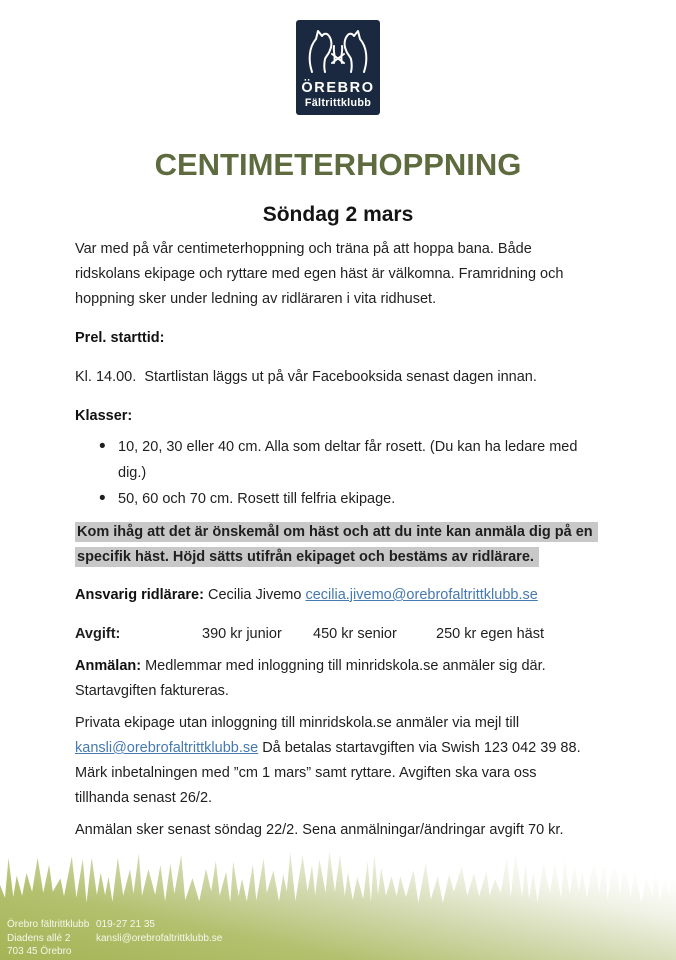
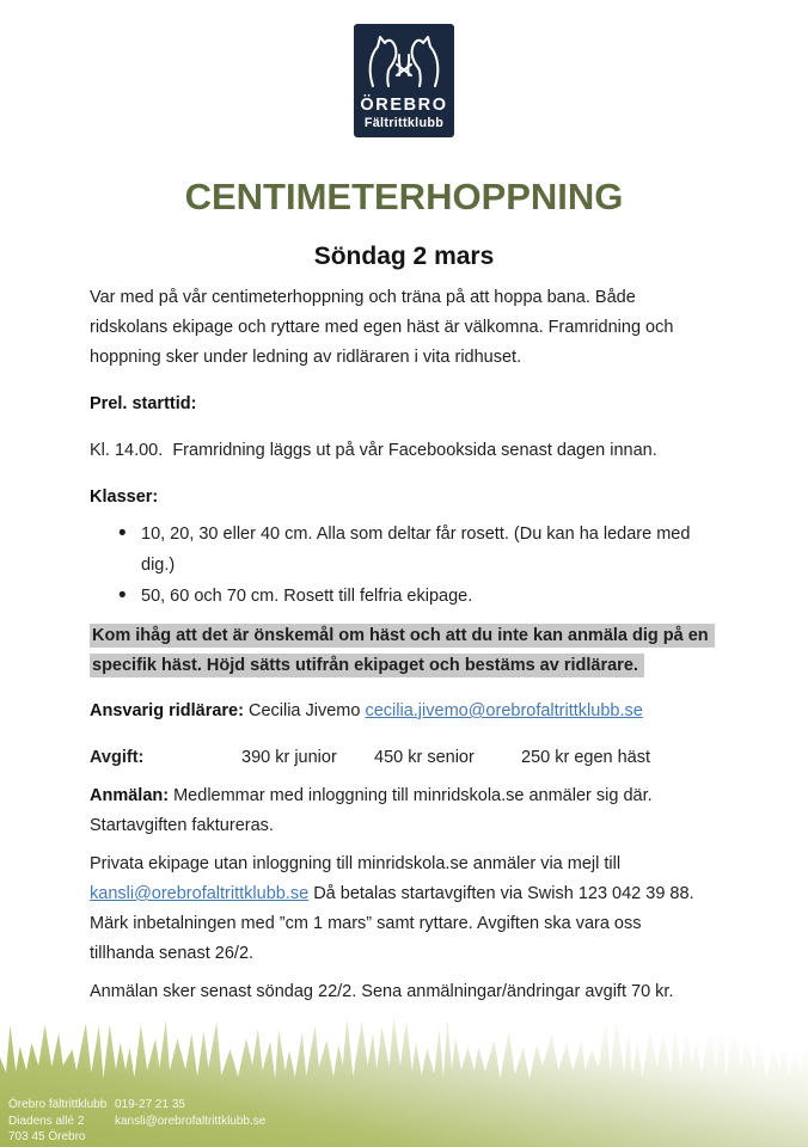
  ÖREBRO
  Fältrittklubb
  CENTIMETERHOPPNING
  Söndag 2 mars
  Var med på vår centimeterhoppning och träna på att hoppa bana. Både
  ridskolans ekipage och ryttare med egen häst är välkomna. Framridning och
  hoppning sker under ledning av ridläraren i vita ridhuset.
  Prel. starttid:
- Kl. 14.00. Startlistan läggs ut på vår Facebooksida senast dagen innan.
+ Kl. 14.00. Framridning läggs ut på vår Facebooksida senast dagen innan.
  Klasser:
  10, 20, 30 eller 40 cm. Alla som deltar får rosett. (Du kan ha ledare med
  dig.)
  50, 60 och 70 cm. Rosett till felfria ekipage.
  Kom ihåg att det är önskemål om häst och att du inte kan anmäla dig på en
  specifik häst. Höjd sätts utifrån ekipaget och bestäms av ridlärare.
  Ansvarig ridlärare: Cecilia Jivemo cecilia.jivemo@orebrofaltrittklubb.se
  Avgift: 390 kr junior 450 kr senior 250 kr egen häst
  Anmälan: Medlemmar med inloggning till minridskola.se anmäler sig där.
  Startavgiften faktureras.
  Privata ekipage utan inloggning till minridskola.se anmäler via mejl till
  kansli@orebrofaltrittklubb.se Då betalas startavgiften via Swish 123 042 39 88.
  Märk inbetalningen med ”cm 1 mars” samt ryttare. Avgiften ska vara oss
  tillhanda senast 26/2.
  Anmälan sker senast söndag 22/2. Sena anmälningar/ändringar avgift 70 kr.
  Örebro fältrittklubb
  Diadens allé 2
  703 45 Örebro
  019-27 21 35 kansli@orebrofaltrittklubb.se
